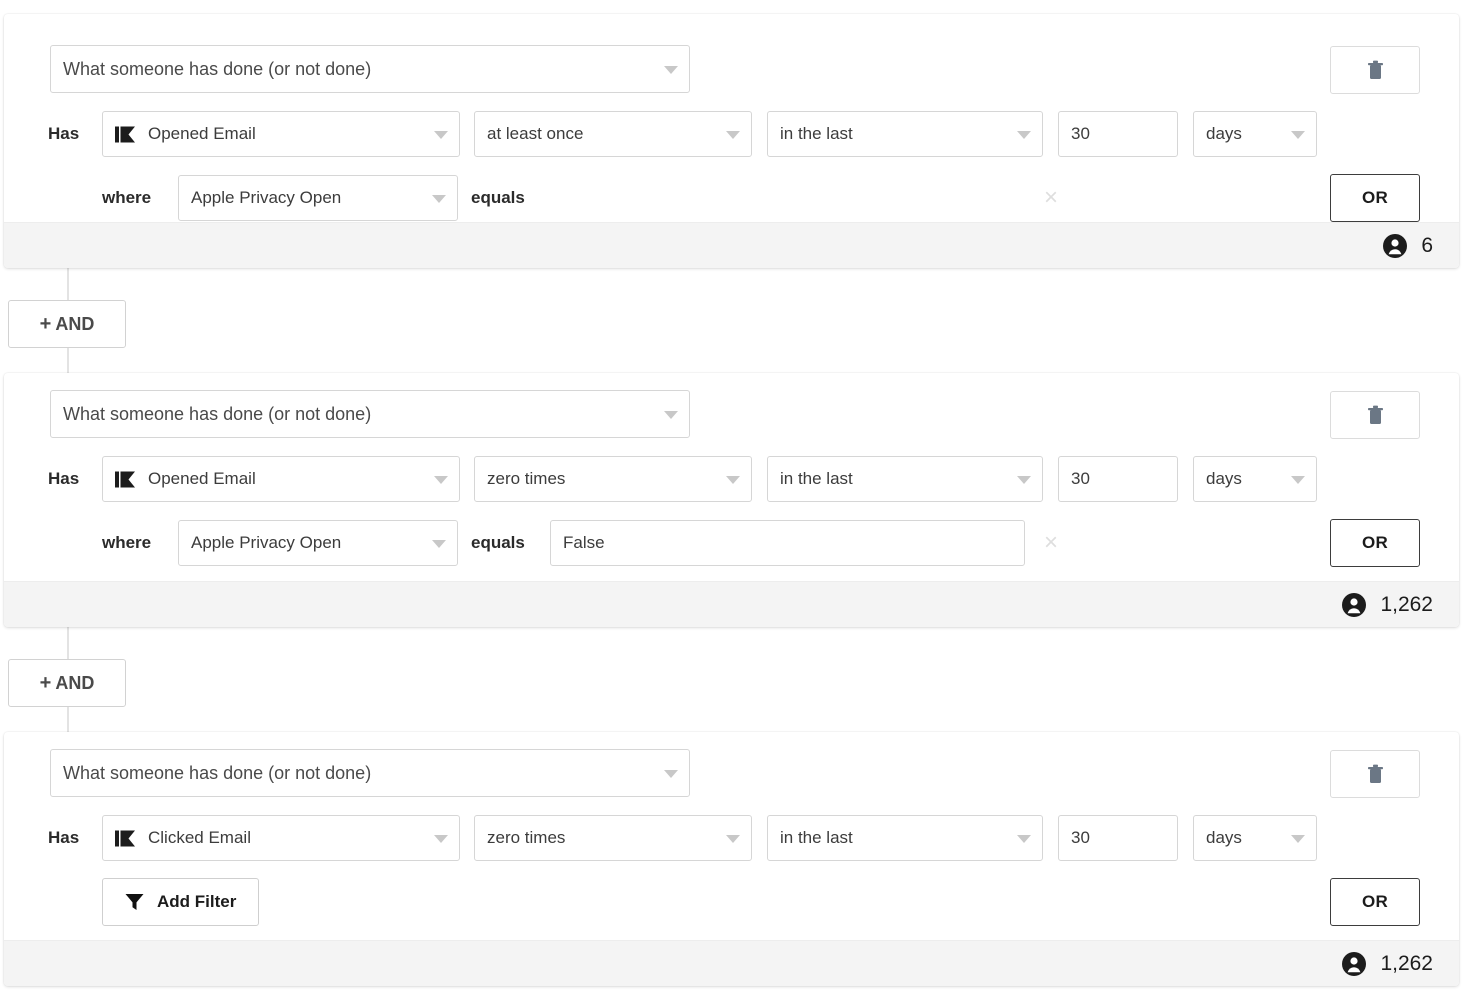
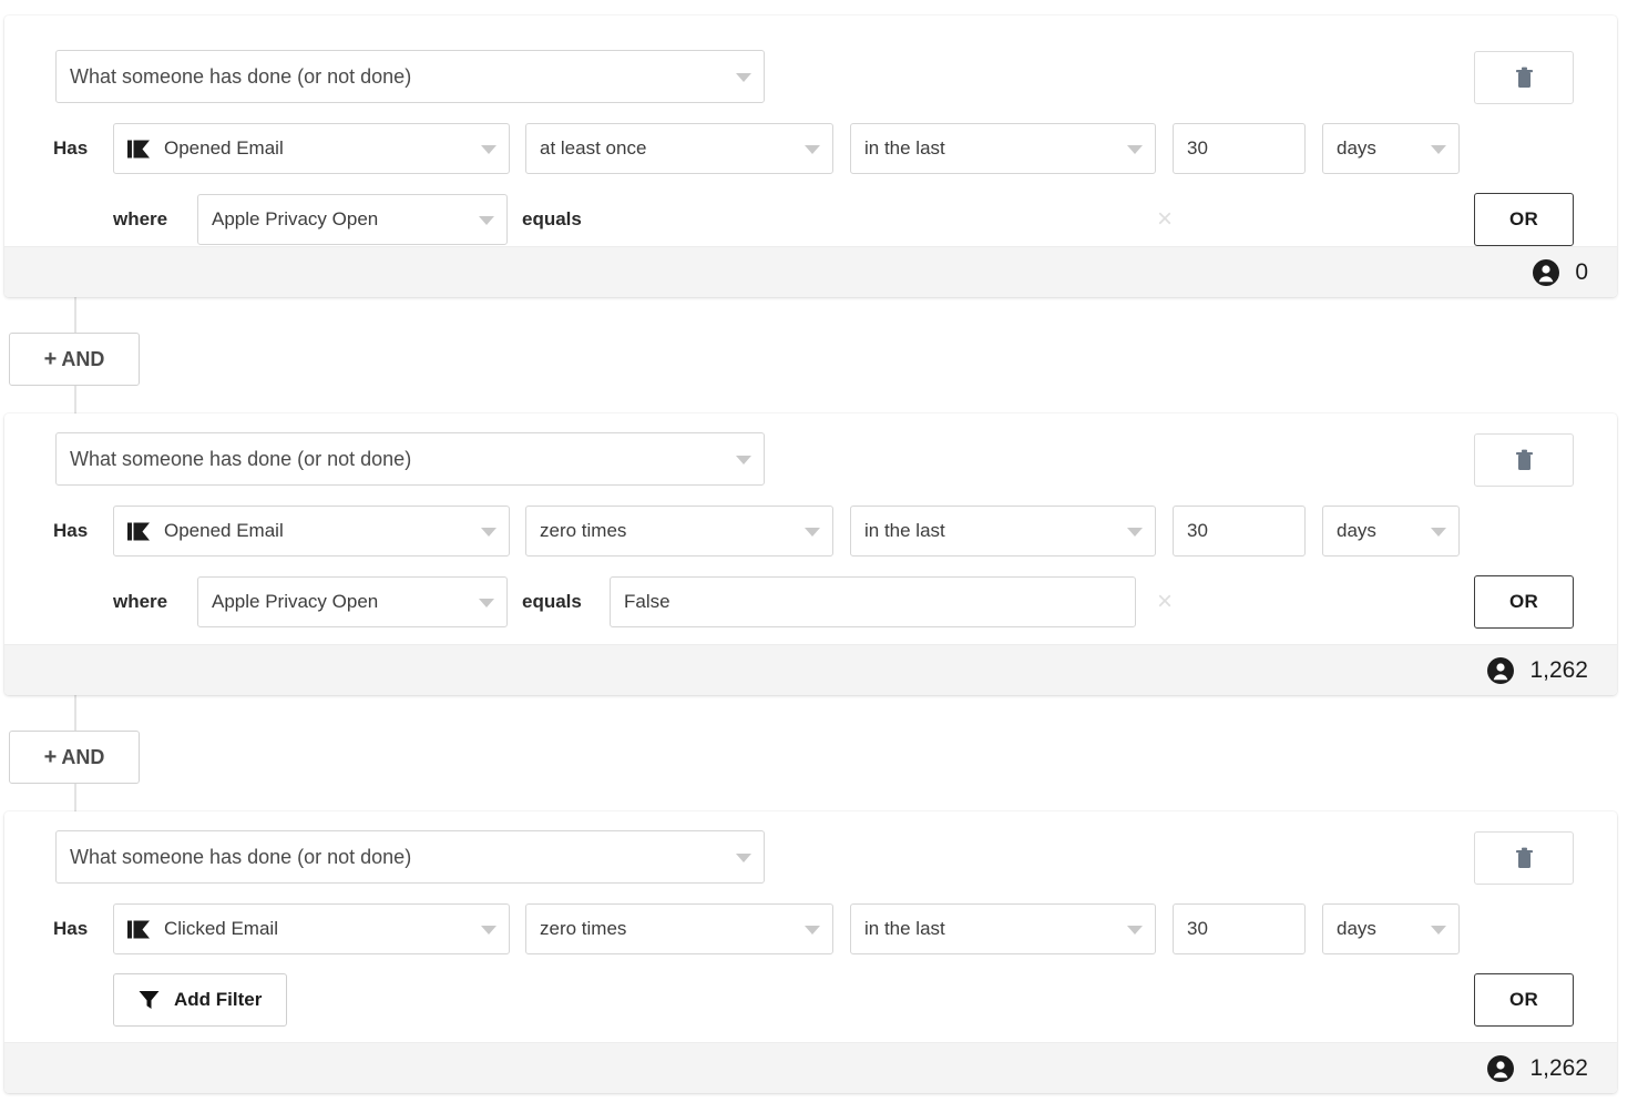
  What someone has done (or not done)
  Has
  Opened Email
  at least once
  in the last
  30
  days
  where
  Apple Privacy Open
  equals
  ×
  OR
- 6
+ 0
  +
  AND
  What someone has done (or not done)
  Has
  Opened Email
  zero times
  in the last
  30
  days
  where
  Apple Privacy Open
  equals
  False
  ×
  OR
  1,262
  +
  AND
  What someone has done (or not done)
  Has
  Clicked Email
  zero times
  in the last
  30
  days
  Add Filter
  OR
  1,262
